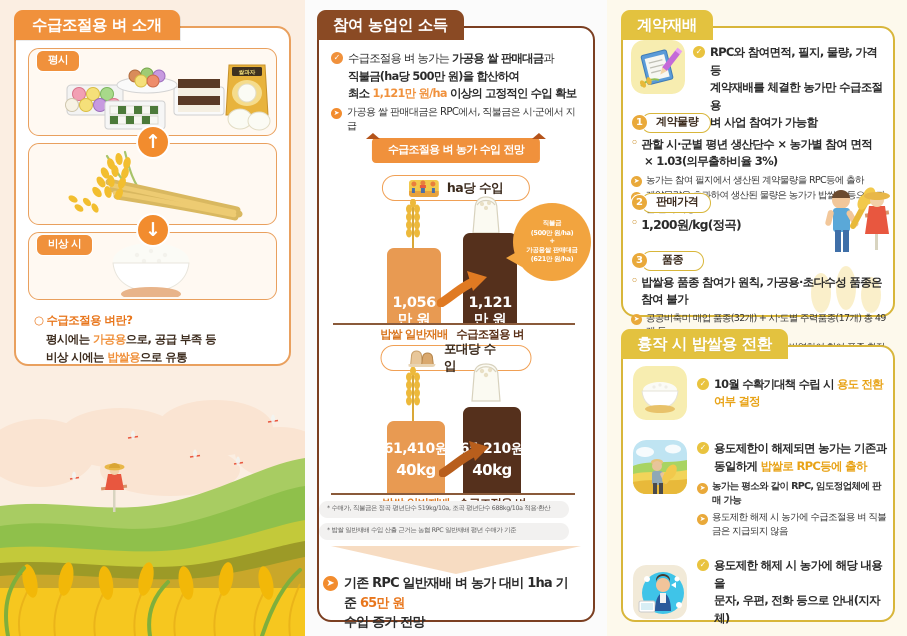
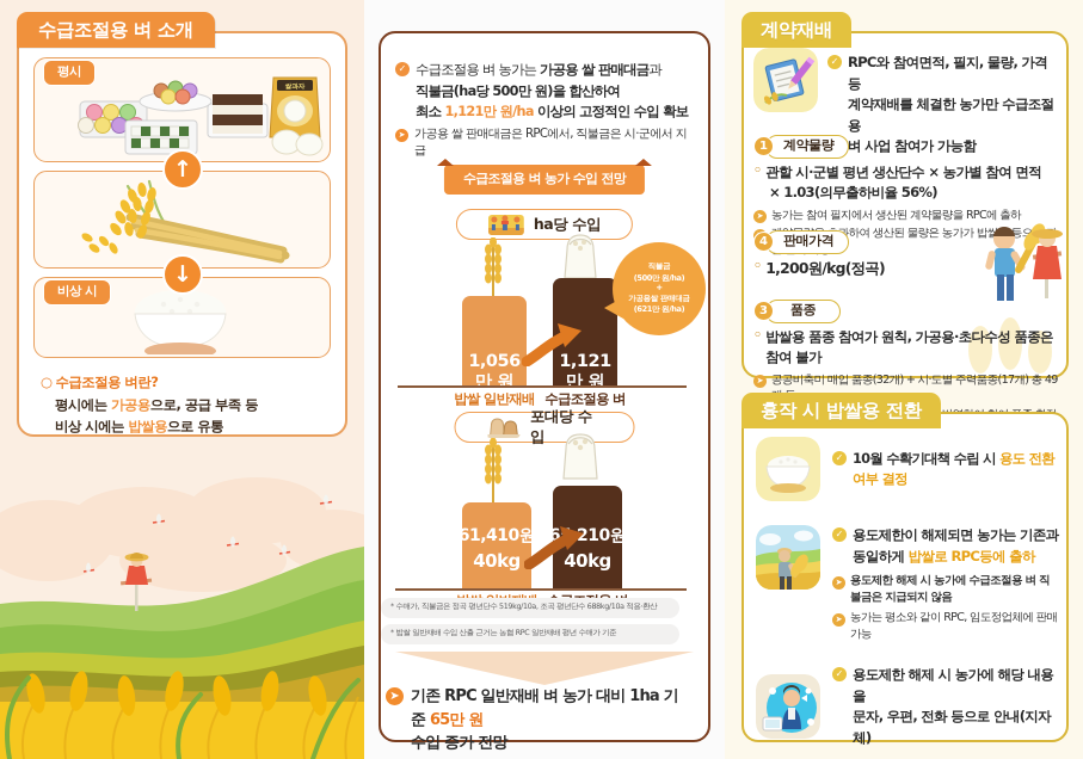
  수급조절용 벼 소개
  평시
  ↑
  ↓
  비상 시
  ○ 수급조절용 벼란?
  평시에는 가공용으로, 공급 부족 등
  비상 시에는 밥쌀용으로 유통
- 참여 농업인 소득
  ✓
  수급조절용 벼 농가는 가공용 쌀 판매대금과
  직불금(ha당 500만 원)을 합산하여
  최소 1,121만 원/ha 이상의 고정적인 수입 확보
  ➤
  가공용 쌀 판매대금은 RPC에서, 직불금은 시·군에서 지급
  수급조절용 벼 농가 수입 전망
  ha당 수입
  직불금
  (500만 원/ha)
  +
  가공용쌀 판매대금
  1,056만 원
  1,121만 원
  밥쌀 일반재배
  수급조절용 벼
  포대당 수입
  61,410원
  40kg
  6210원
  40kg
  ➤
  기존 RPC 일반재배 벼 농가 대비 1ha 기준 65만 원
  수입 증가 전망
  계약재배
  ✓
  RPC와 참여면적, 필지, 물량, 가격 등
  계약재배를 체결한 농가만 수급조절용
  벼 사업 참여가 가능함
  1
  계약물량
  관할 시·군별 평년 생산단수 × 농가별 참여 면적
- × 1.03(의무출하비율 3%)
+ × 1.03(의무출하비율 56%)
  ➤
- 농가는 참여 필지에서 생산된 계약물량을 RPC등에 출하
+ 농가는 참여 필지에서 생산된 계약물량을 RPC에 출하
- 2
+ 4
  판매가격
  1,200원/kg(정곡)
  3
  품종
  밥쌀용 품종 참여가 원칙, 가공용·초다수성 품종은 참여 불가
  ➤
  공공비축미 매입 품종(32개) + 시·도별 주력품종(17개) 총 49
  흉작 시 밥쌀용 전환
  ✓
  10월 수확기대책 수립 시 용도 전환 여부 결정
  ✓
  용도제한이 해제되면 농가는 기존과
  동일하게 밥쌀로 RPC등에 출하
  ➤
- 농가는 평소와 같이 RPC, 임도정업체에 판매 가능
+ 용도제한 해제 시 농가에 수급조절용 벼 직불금은 지급되지 않음
  ➤
- 용도제한 해제 시 농가에 수급조절용 벼 직불금은 지급되지 않음
+ 농가는 평소와 같이 RPC, 임도정업체에 판매 가능
  ✓
  용도제한 해제 시 농가에 해당 내용을
  문자, 우편, 전화 등으로 안내(지자체)
